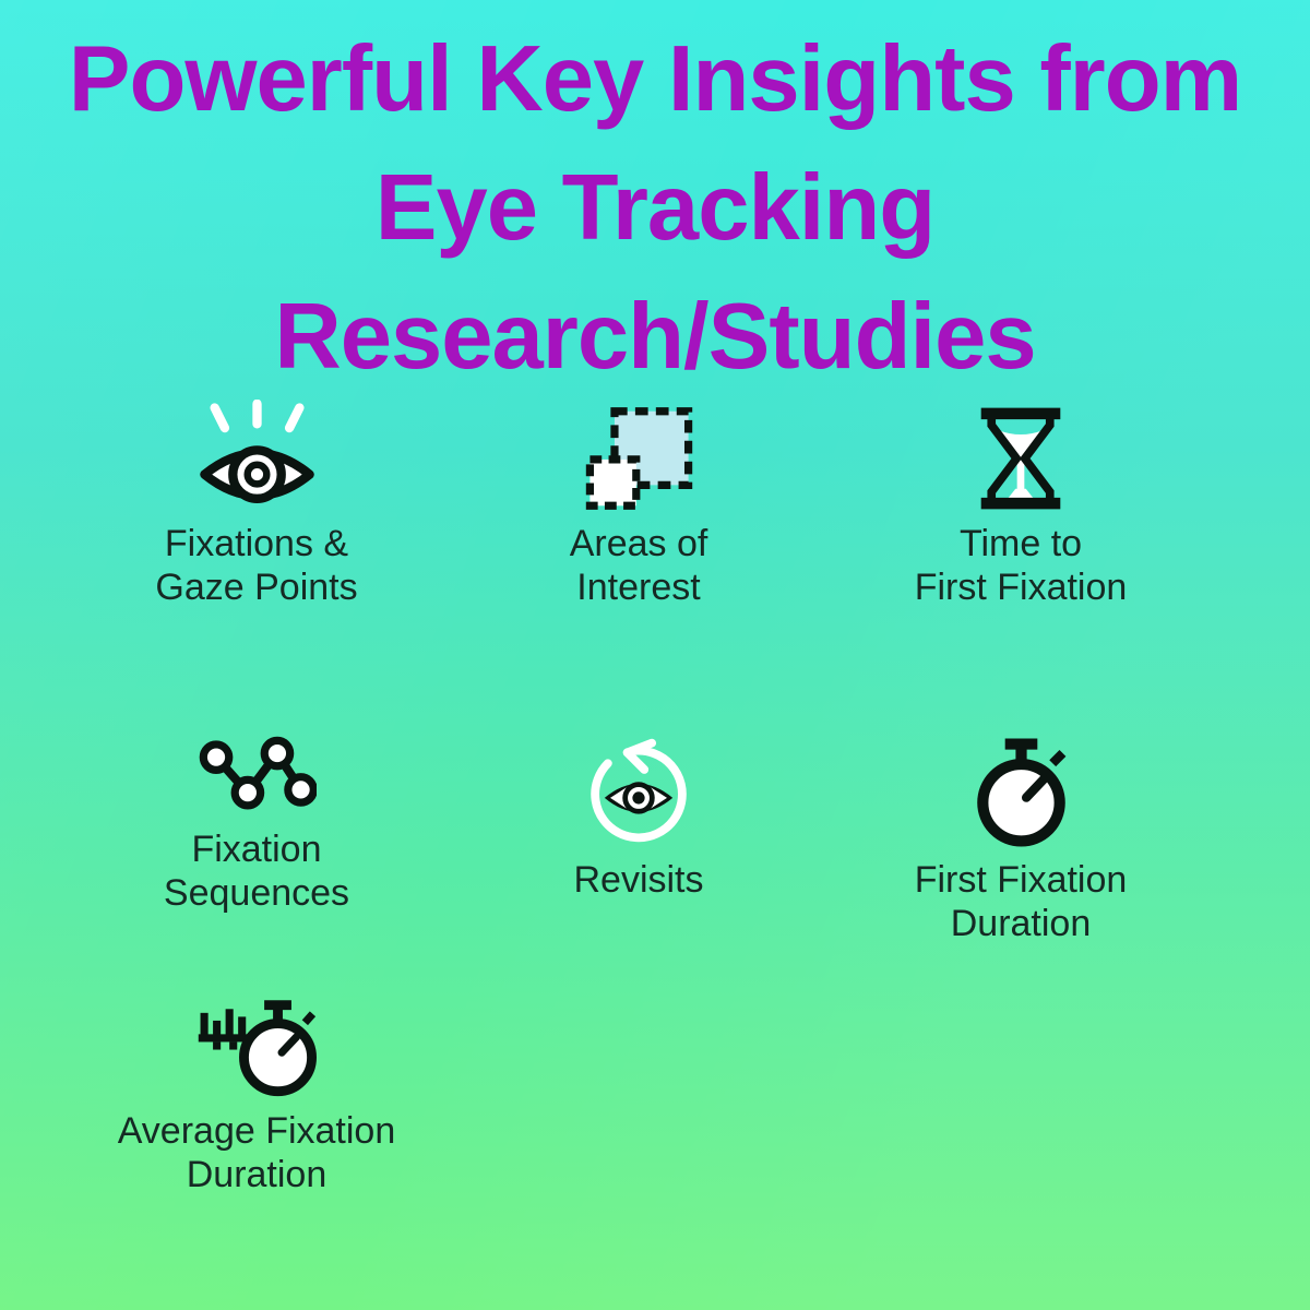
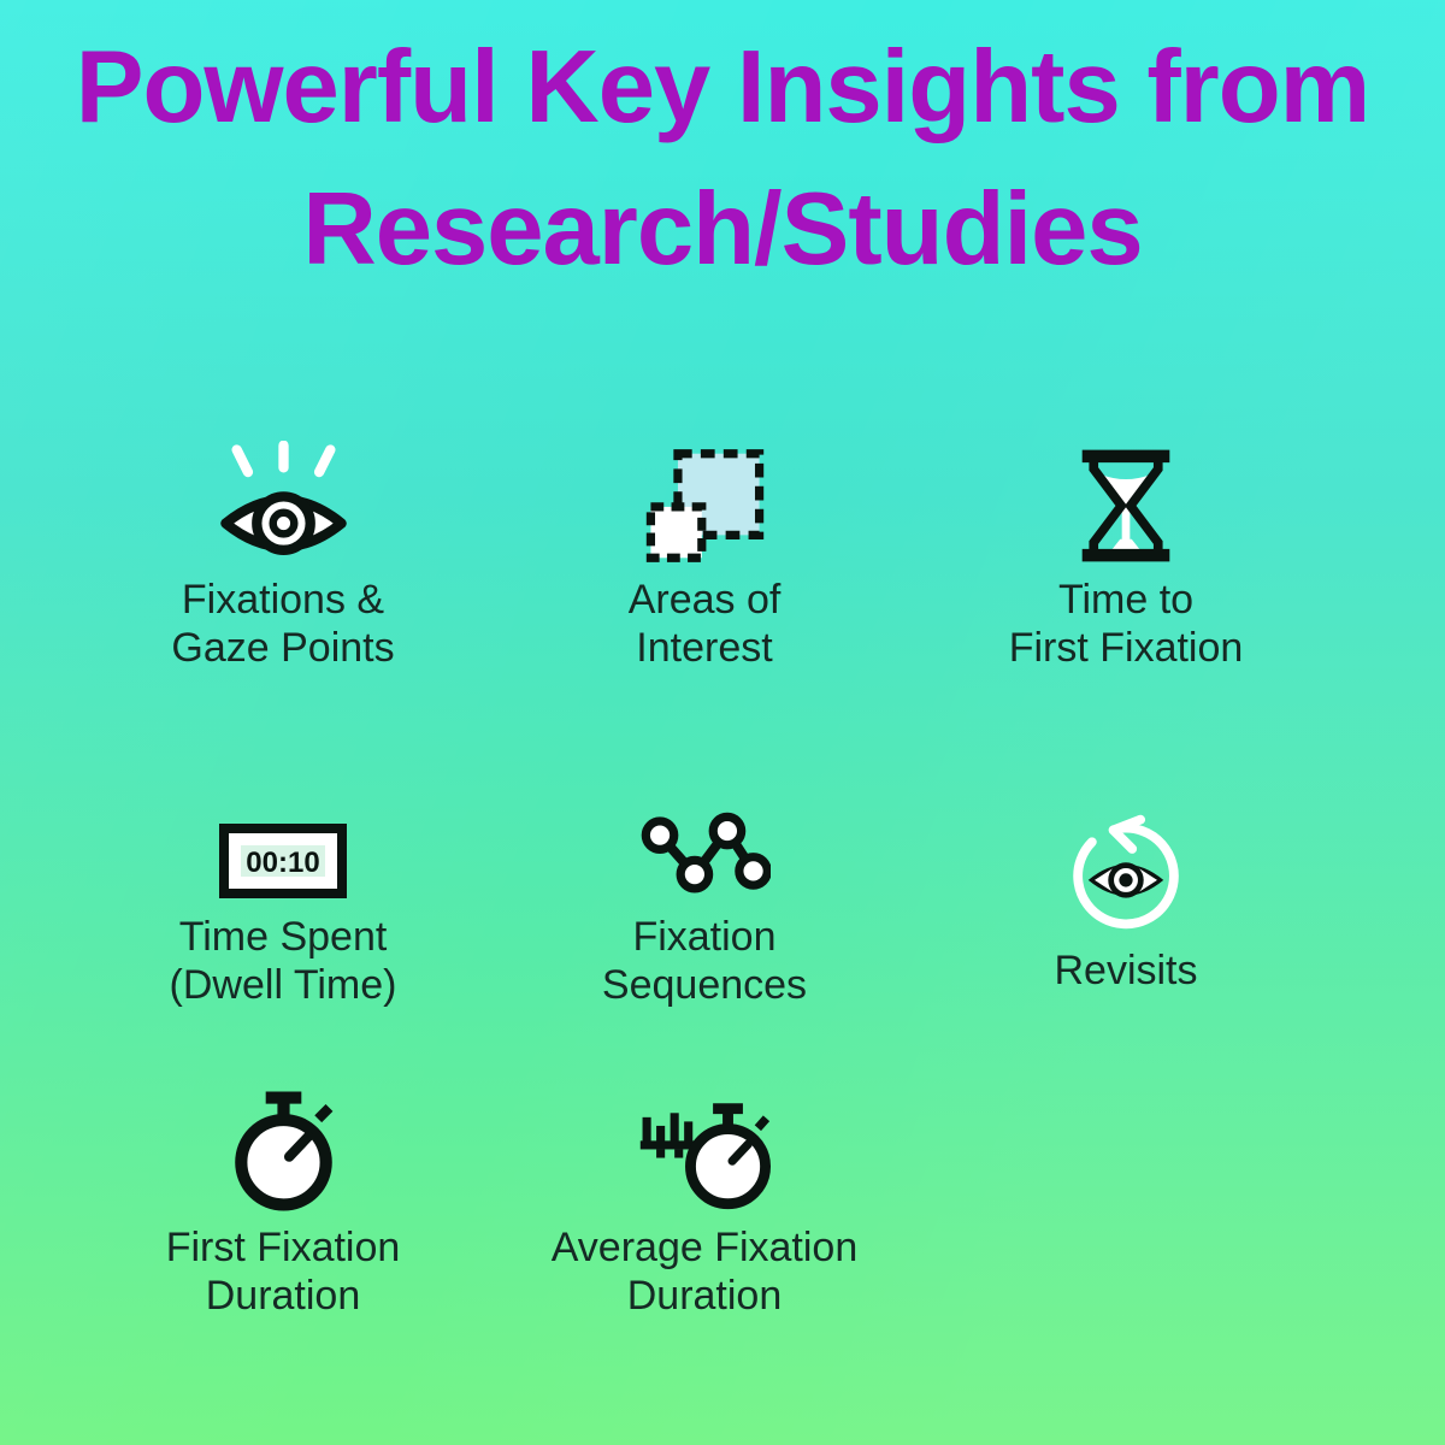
  Powerful Key Insights from
- Eye Tracking
  Research/Studies
  Fixations &
  Gaze Points
  Areas of
  Interest
  Time to
  First Fixation
+ 00:10
+ Time Spent
+ (Dwell Time)
  Fixation
  Sequences
  Revisits
  First Fixation
  Duration
  Average Fixation
  Duration
